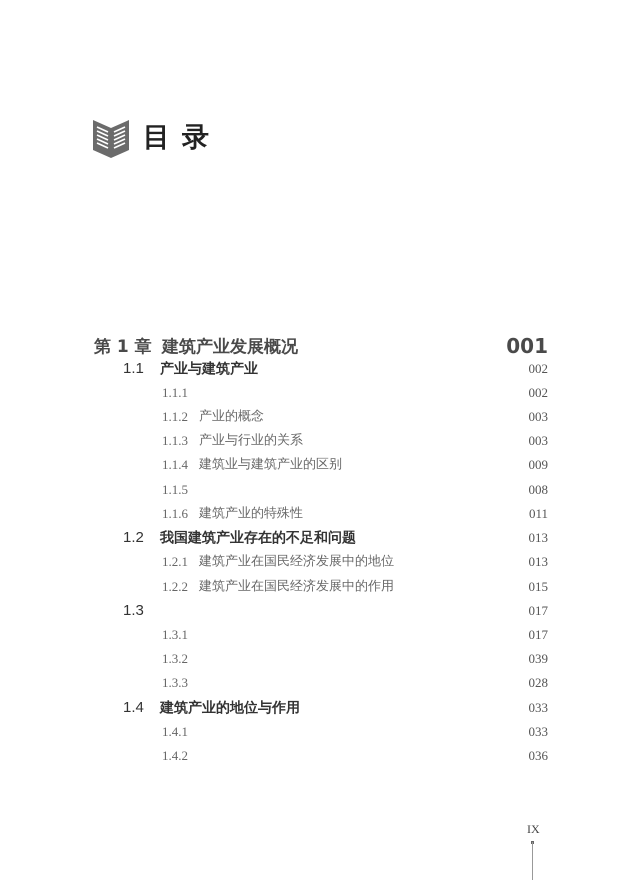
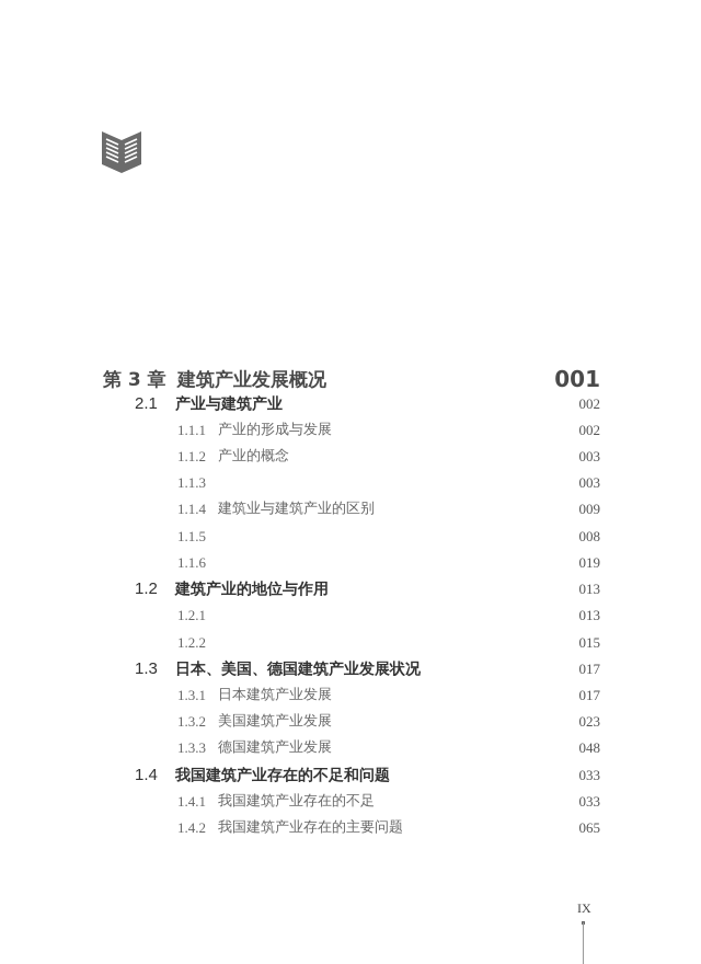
- 目录
- 第 1 章
+ 第 3 章
  建筑产业发展概况
  001
- 1.1
+ 2.1
  产业与建筑产业
  002
  1.1.1
+ 产业的形成与发展
  002
  1.1.2
  产业的概念
  003
  1.1.3
- 产业与行业的关系
  003
  1.1.4
  建筑业与建筑产业的区别
  009
  1.1.5
  008
  1.1.6
- 建筑产业的特殊性
- 011
+ 019
  1.2
- 我国建筑产业存在的不足和问题
+ 建筑产业的地位与作用
  013
  1.2.1
- 建筑产业在国民经济发展中的地位
  013
  1.2.2
- 建筑产业在国民经济发展中的作用
  015
  1.3
+ 日本、美国、德国建筑产业发展状况
  017
  1.3.1
+ 日本建筑产业发展
  017
  1.3.2
+ 美国建筑产业发展
- 039
+ 023
  1.3.3
+ 德国建筑产业发展
- 028
+ 048
  1.4
- 建筑产业的地位与作用
+ 我国建筑产业存在的不足和问题
  033
  1.4.1
+ 我国建筑产业存在的不足
  033
  1.4.2
+ 我国建筑产业存在的主要问题
- 036
+ 065
  IX
